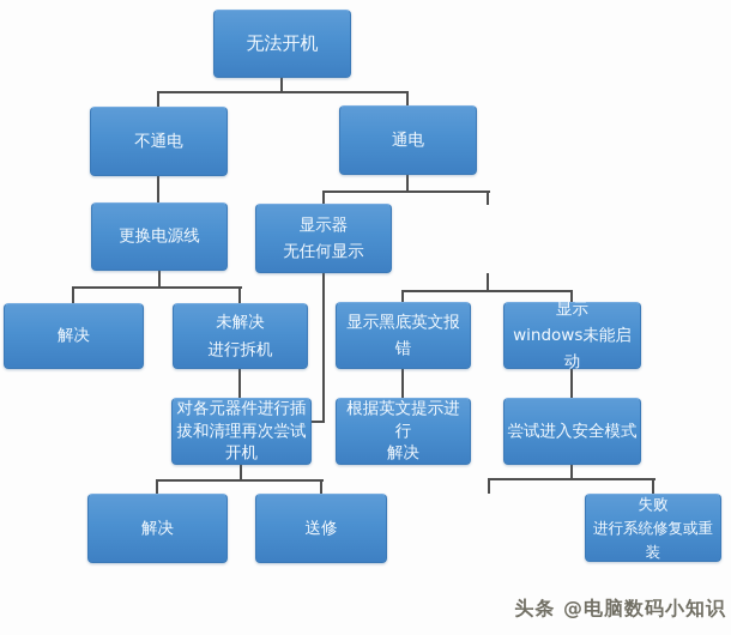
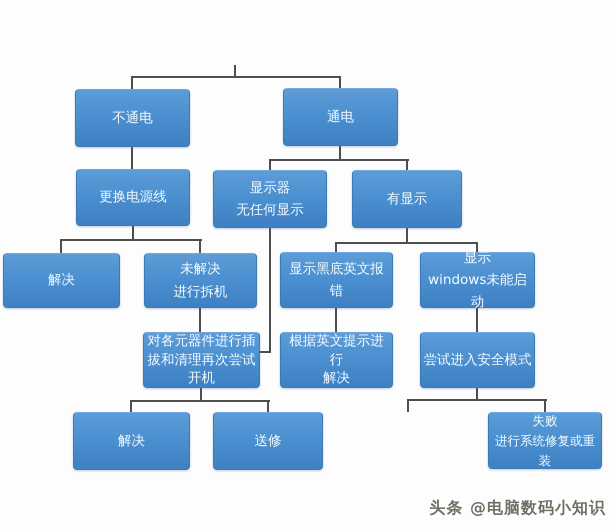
- 无法开机
  不通电
  通电
  更换电源线
  显示器
  无任何显示
+ 有显示
  解决
  未解决
  进行拆机
  显示黑底英文报错
  显示
  windows未能启动
  对各元器件进行插
  拔和清理再次尝试
  开机
  根据英文提示进行
  解决
  尝试进入安全模式
  解决
  送修
  失败
  进行系统修复或重装
  头条 @电脑数码小知识
